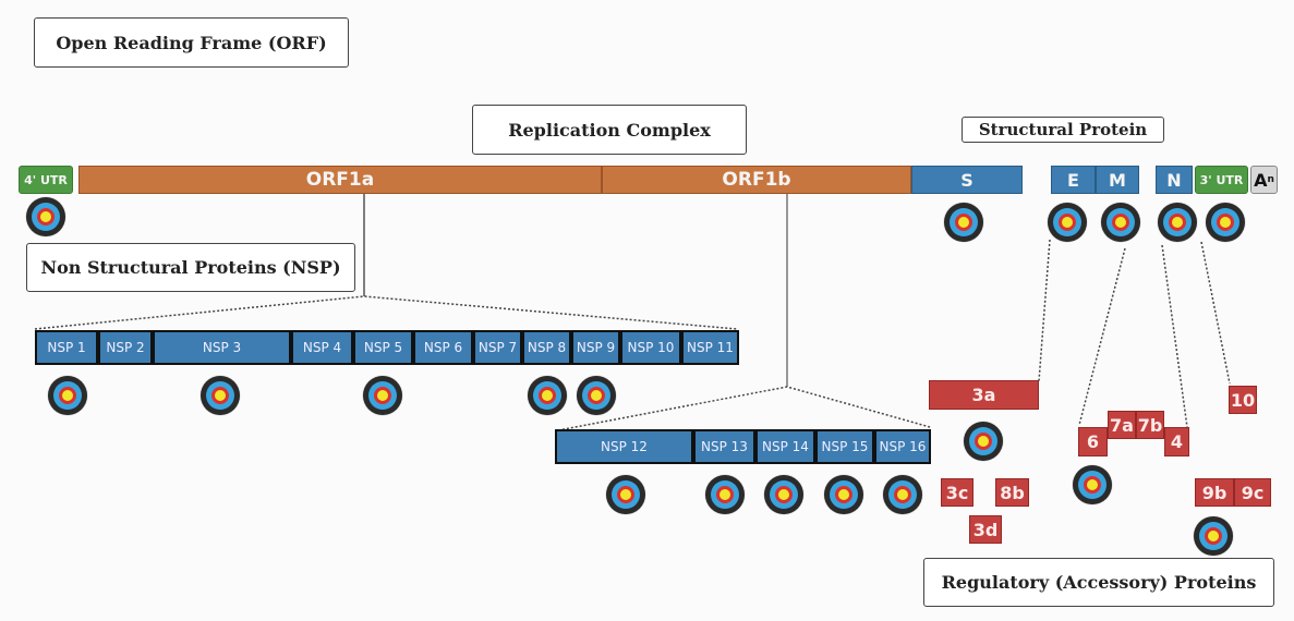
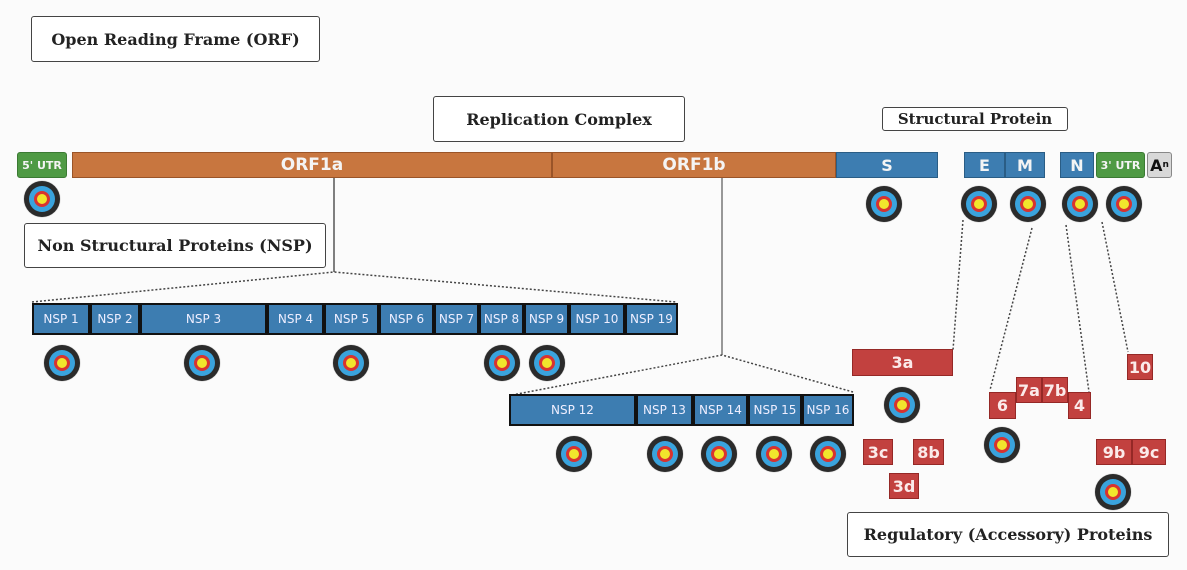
  Open Reading Frame (ORF)
  Replication Complex
  Structural Protein
  Non Structural Proteins (NSP)
  Regulatory (Accessory) Proteins
- 4' UTR
+ 5' UTR
  ORF1a
  ORF1b
  S
  E
  M
  N
  3' UTR
  A
  n
  NSP 1
  NSP 2
  NSP 3
  NSP 4
  NSP 5
  NSP 6
  NSP 7
  NSP 8
  NSP 9
  NSP 10
- NSP 11
+ NSP 19
  NSP 12
  NSP 13
  NSP 14
  NSP 15
  NSP 16
  3a
  8b
  3c
  3d
  6
  7a
  7b
  4
  9b
  9c
  10
